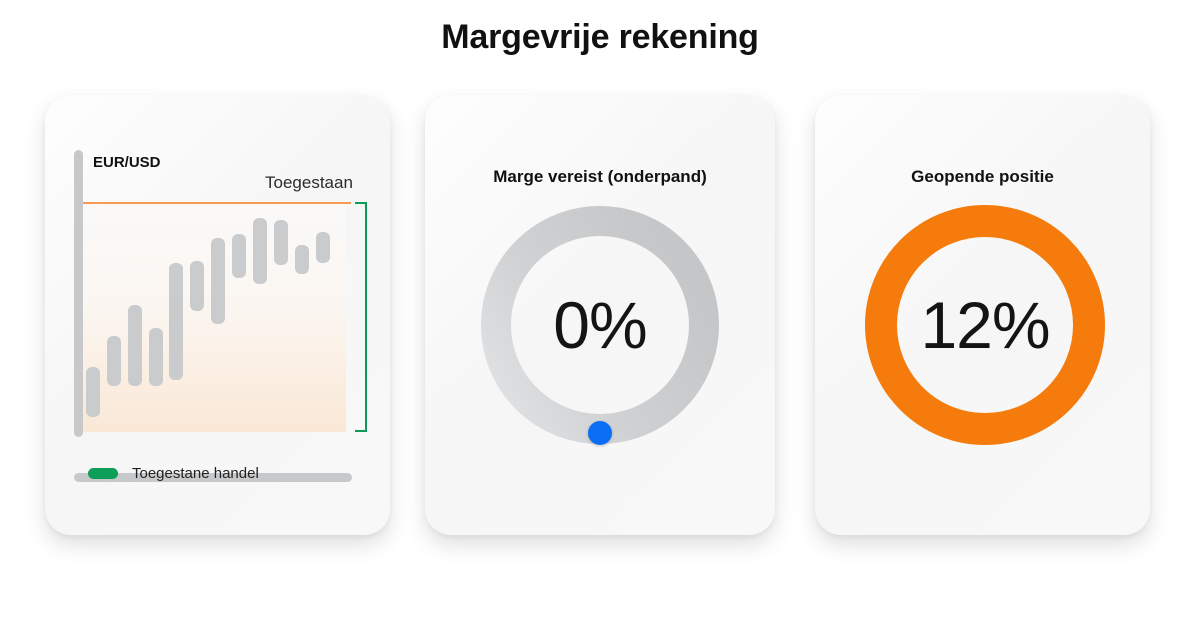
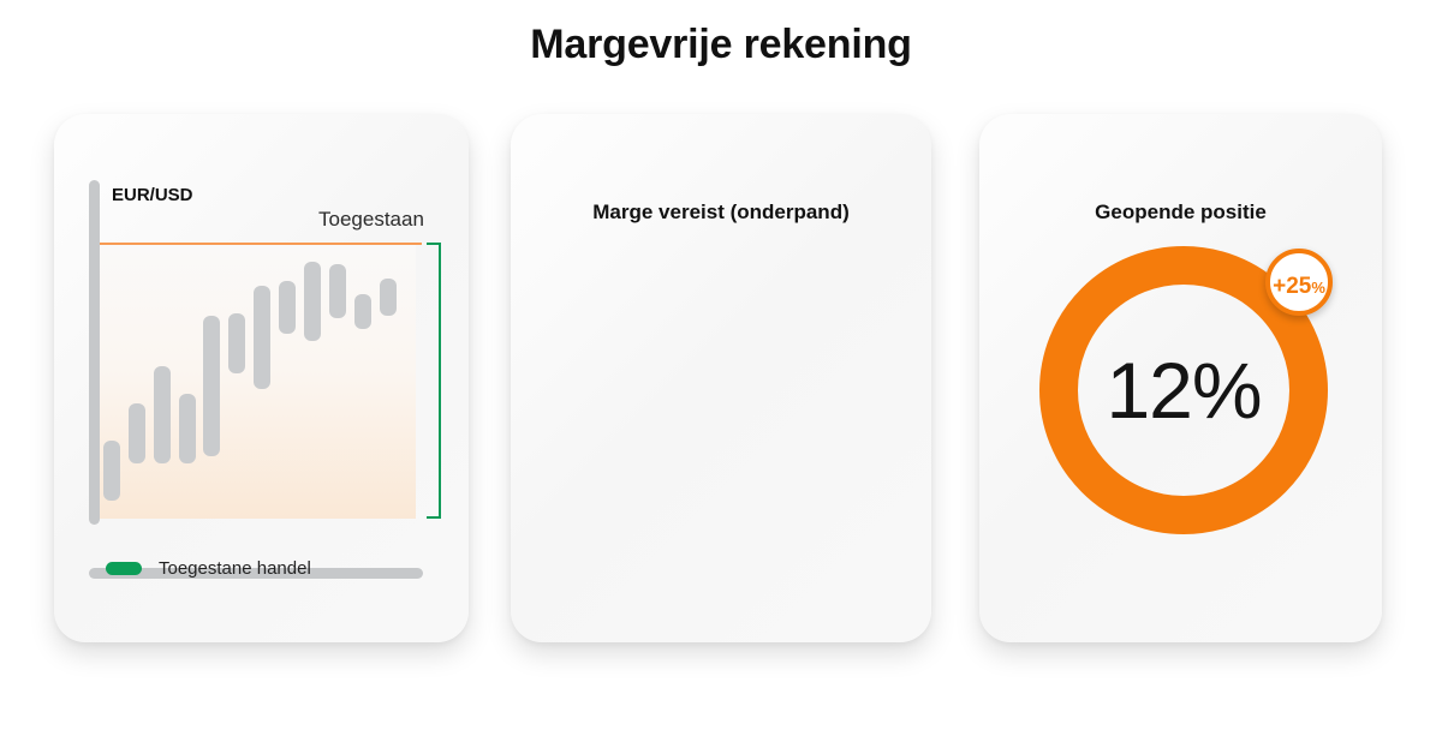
  Margevrije rekening
  EUR/USD
  Toegestaan
  Toegestane handel
  Marge vereist (onderpand)
- 0%
  Geopende positie
  12%
+ +25
+ %
